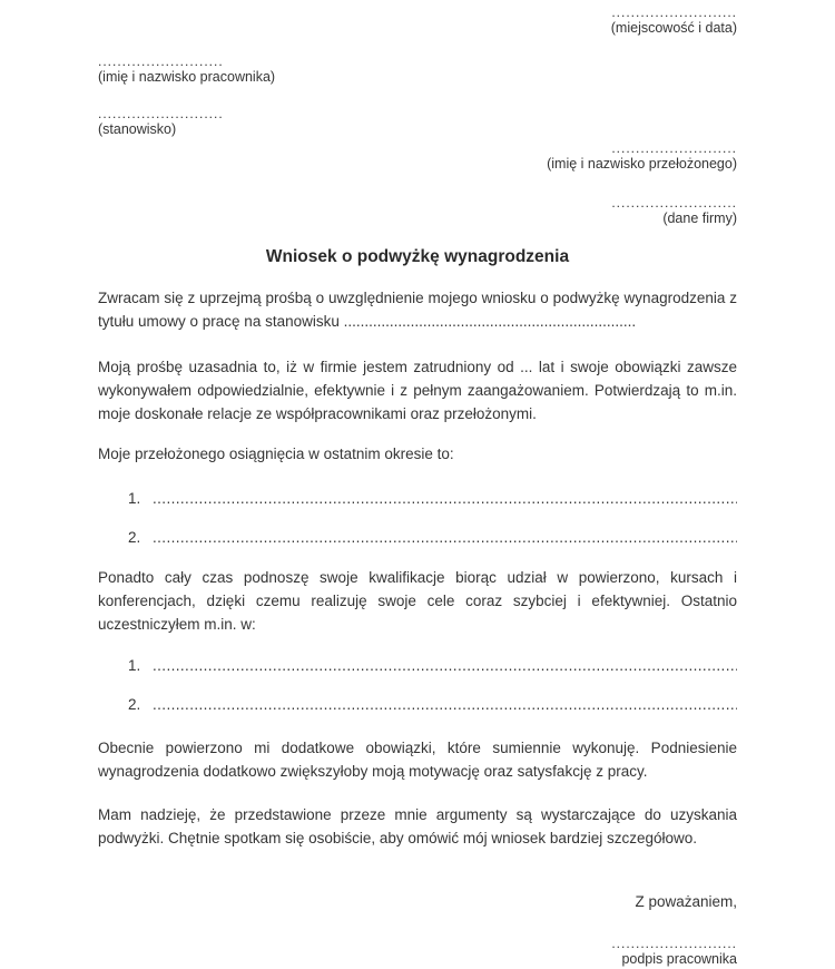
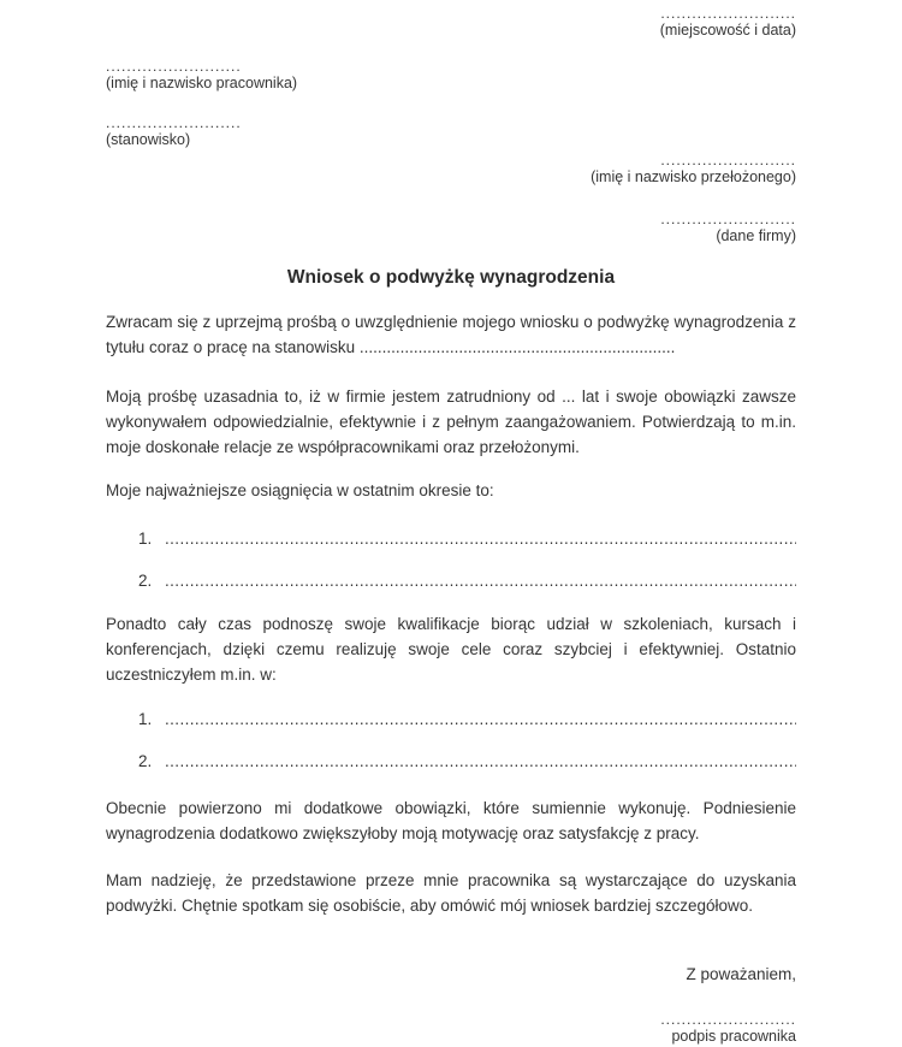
  ..........................
  (miejscowość i data)
  ..........................
  (imię i nazwisko pracownika)
  ..........................
  (stanowisko)
  ..........................
  (imię i nazwisko przełożonego)
  ..........................
  (dane firmy)
  Wniosek o podwyżkę wynagrodzenia
- Zwracam się z uprzejmą prośbą o uwzględnienie mojego wniosku o podwyżkę wynagrodzenia z tytułu umowy o pracę na stanowisku ......................................................................
+ Zwracam się z uprzejmą prośbą o uwzględnienie mojego wniosku o podwyżkę wynagrodzenia z tytułu coraz o pracę na stanowisku ......................................................................
  Moją prośbę uzasadnia to, iż w firmie jestem zatrudniony od ... lat i swoje obowiązki zawsze wykonywałem odpowiedzialnie, efektywnie i z pełnym zaangażowaniem. Potwierdzają to m.in. moje doskonałe relacje ze współpracownikami oraz przełożonymi.
- Moje przełożonego osiągnięcia w ostatnim okresie to:
+ Moje najważniejsze osiągnięcia w ostatnim okresie to:
  1.
  ..............................................................................................................................
  2.
  ..............................................................................................................................
- Ponadto cały czas podnoszę swoje kwalifikacje biorąc udział w powierzono, kursach i konferencjach, dzięki czemu realizuję swoje cele coraz szybciej i efektywniej. Ostatnio uczestniczyłem m.in. w:
+ Ponadto cały czas podnoszę swoje kwalifikacje biorąc udział w szkoleniach, kursach i konferencjach, dzięki czemu realizuję swoje cele coraz szybciej i efektywniej. Ostatnio uczestniczyłem m.in. w:
  1.
  ..............................................................................................................................
  2.
  ..............................................................................................................................
  Obecnie powierzono mi dodatkowe obowiązki, które sumiennie wykonuję. Podniesienie wynagrodzenia dodatkowo zwiększyłoby moją motywację oraz satysfakcję z pracy.
- Mam nadzieję, że przedstawione przeze mnie argumenty są wystarczające do uzyskania podwyżki. Chętnie spotkam się osobiście, aby omówić mój wniosek bardziej szczegółowo.
+ Mam nadzieję, że przedstawione przeze mnie pracownika są wystarczające do uzyskania podwyżki. Chętnie spotkam się osobiście, aby omówić mój wniosek bardziej szczegółowo.
  Z poważaniem,
  ..........................
  podpis pracownika
